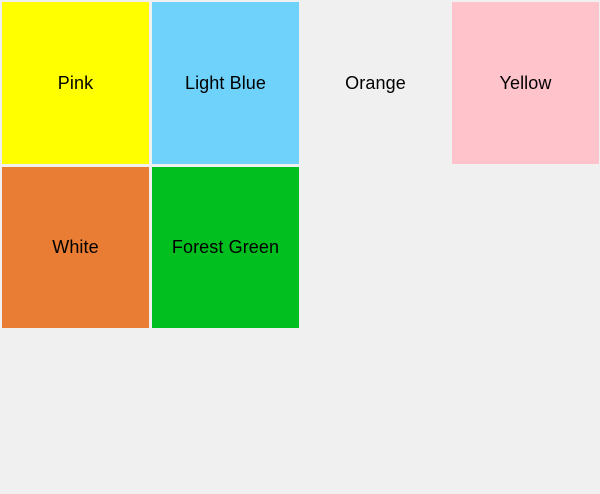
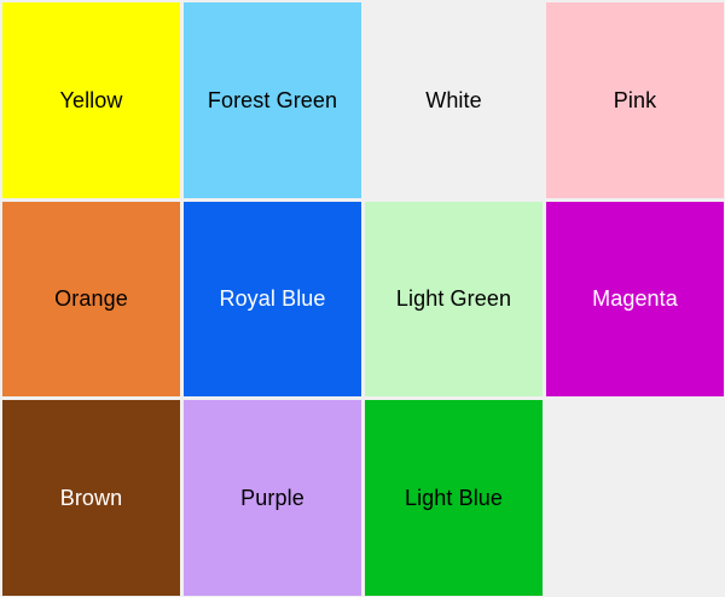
- Pink
+ Yellow
- Light Blue
+ Forest Green
- Orange
+ White
- Yellow
+ Pink
- White
+ Orange
+ Royal Blue
+ Light Green
+ Magenta
+ Brown
+ Purple
- Forest Green
+ Light Blue
